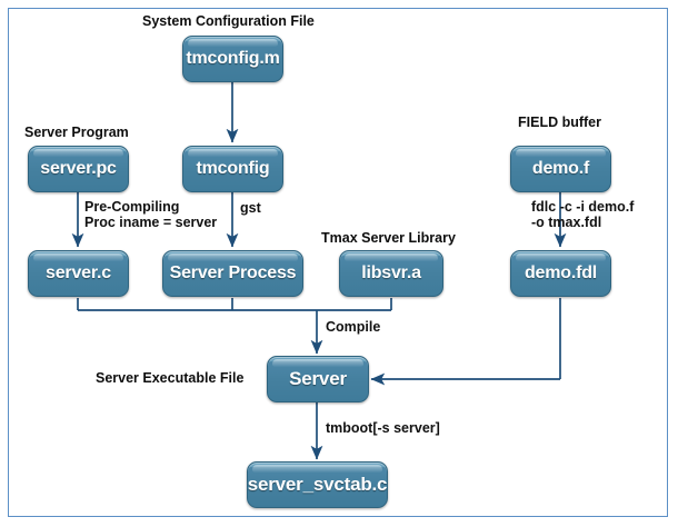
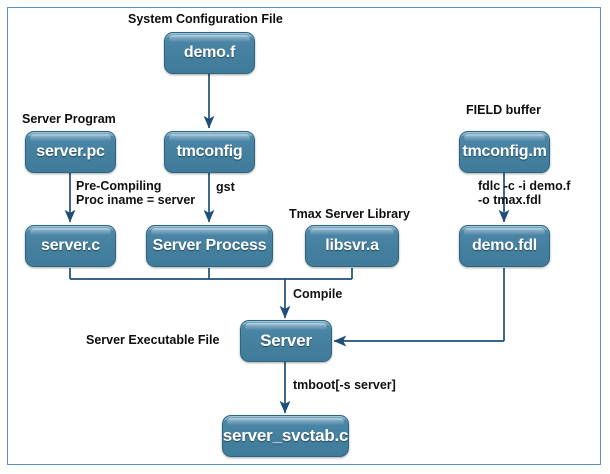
  System Configuration File
  Server Program
  FIELD buffer
  Tmax Server Library
  Server Executable File
  Pre-Compiling
  Proc iname = server
  gst
  fdlc -c -i demo.f
  -o tmax.fdl
  Compile
  tmboot[-s server]
- tmconfig.m
+ demo.f
  server.pc
  tmconfig
- demo.f
+ tmconfig.m
  server.c
  Server Process
  libsvr.a
  demo.fdl
  Server
  server_svctab.c
